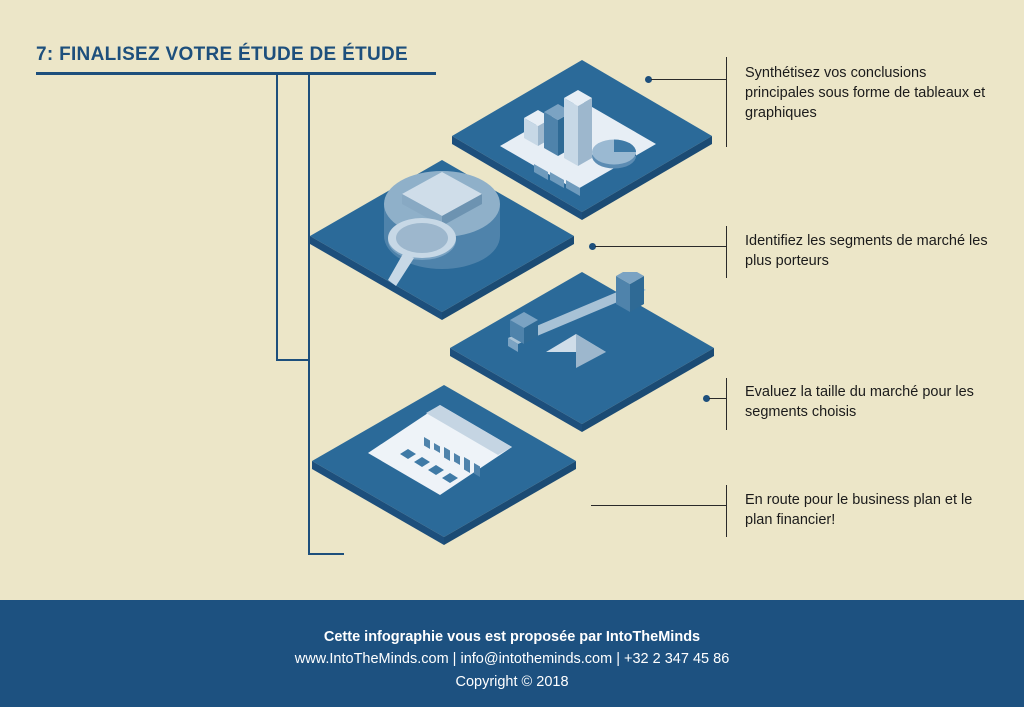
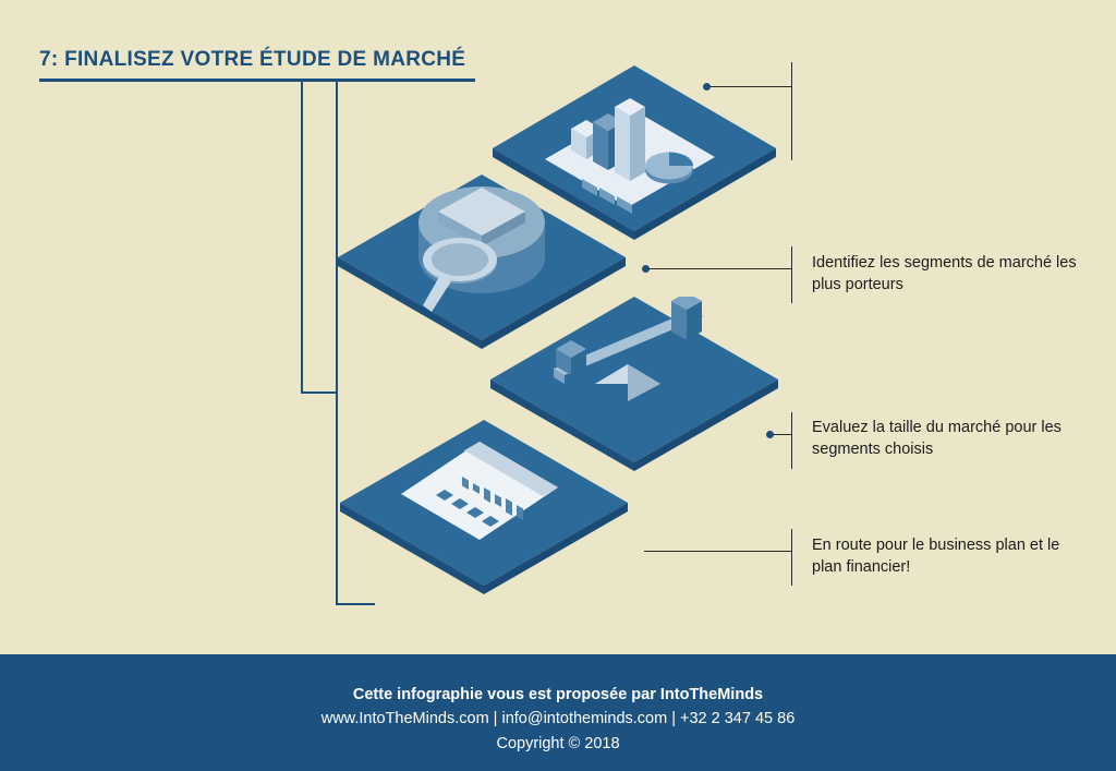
- 7: FINALISEZ VOTRE ÉTUDE DE ÉTUDE
+ 7: FINALISEZ VOTRE ÉTUDE DE MARCHÉ
- Synthétisez vos conclusions principales sous forme de tableaux et graphiques
  Identifiez les segments de marché les plus porteurs
  Evaluez la taille du marché pour les segments choisis
  En route pour le business plan et le plan financier!
  Cette infographie vous est proposée par IntoTheMinds
  www.IntoTheMinds.com | info@intotheminds.com | +32 2 347 45 86
  Copyright © 2018
